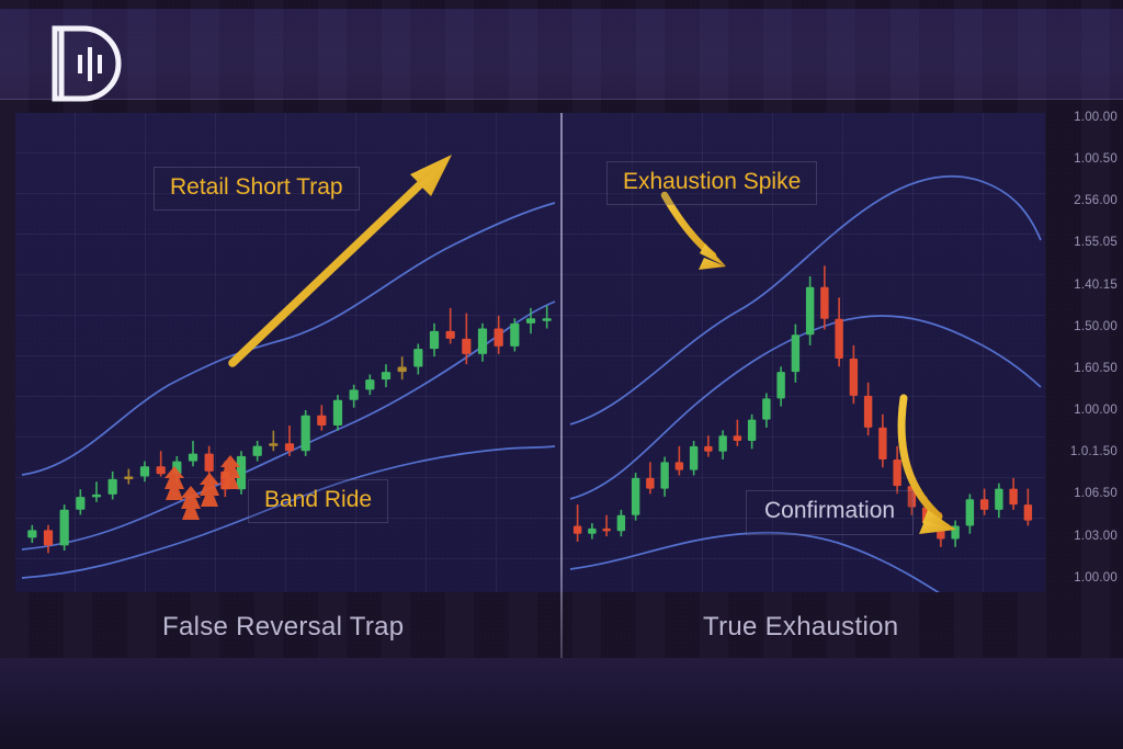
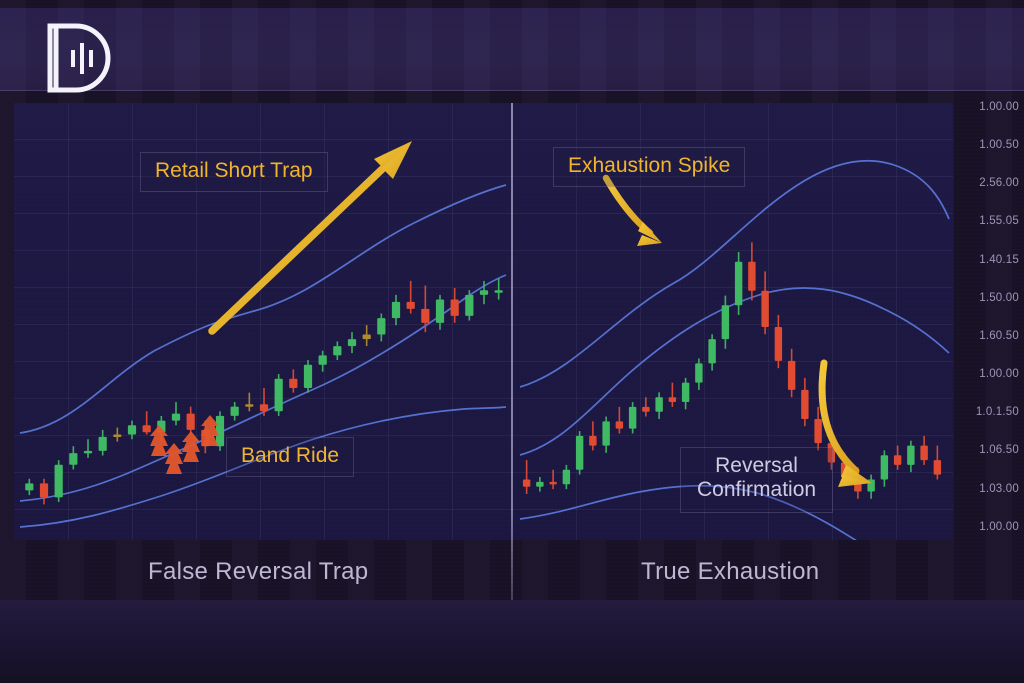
  1.00.00
  1.00.50
  2.56.00
  1.55.05
  1.40.15
  1.50.00
  1.60.50
  1.00.00
  1.0.1.50
  1.06.50
  1.03.00
  1.00.00
  Retail Short Trap
  Band Ride
  Exhaustion Spike
+ Reversal
  Confirmation
  False Reversal Trap
  True Exhaustion
